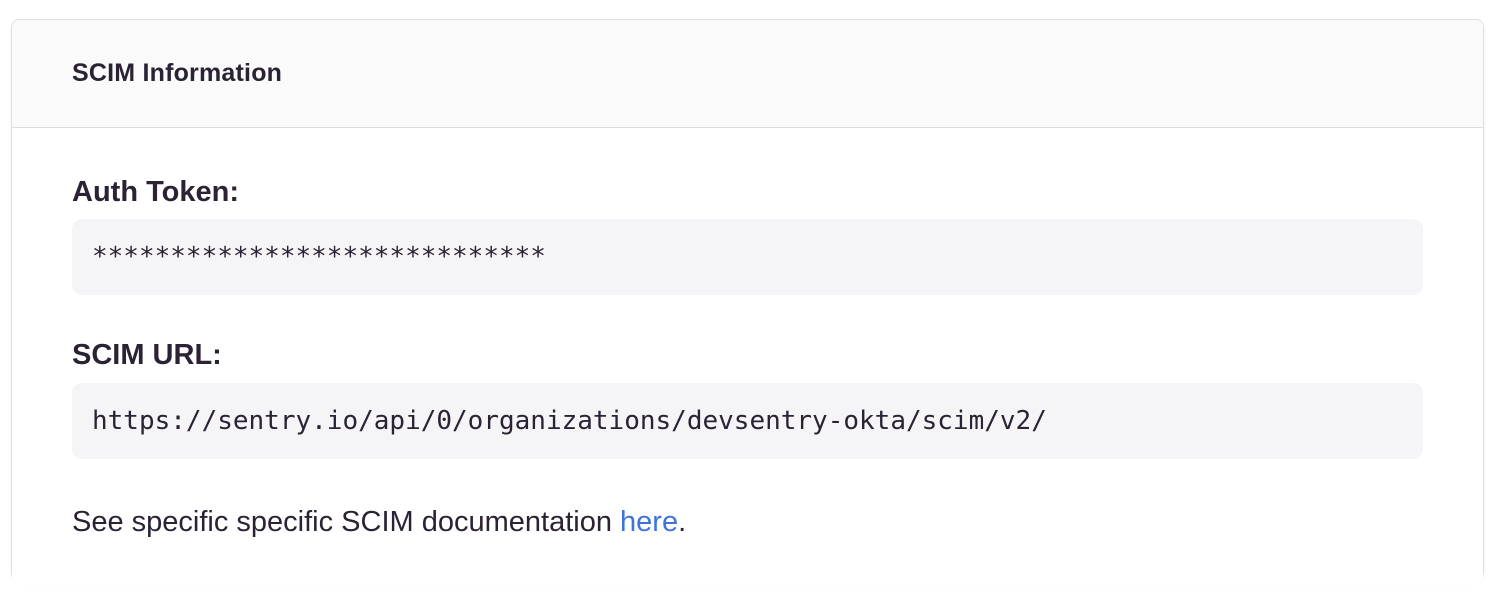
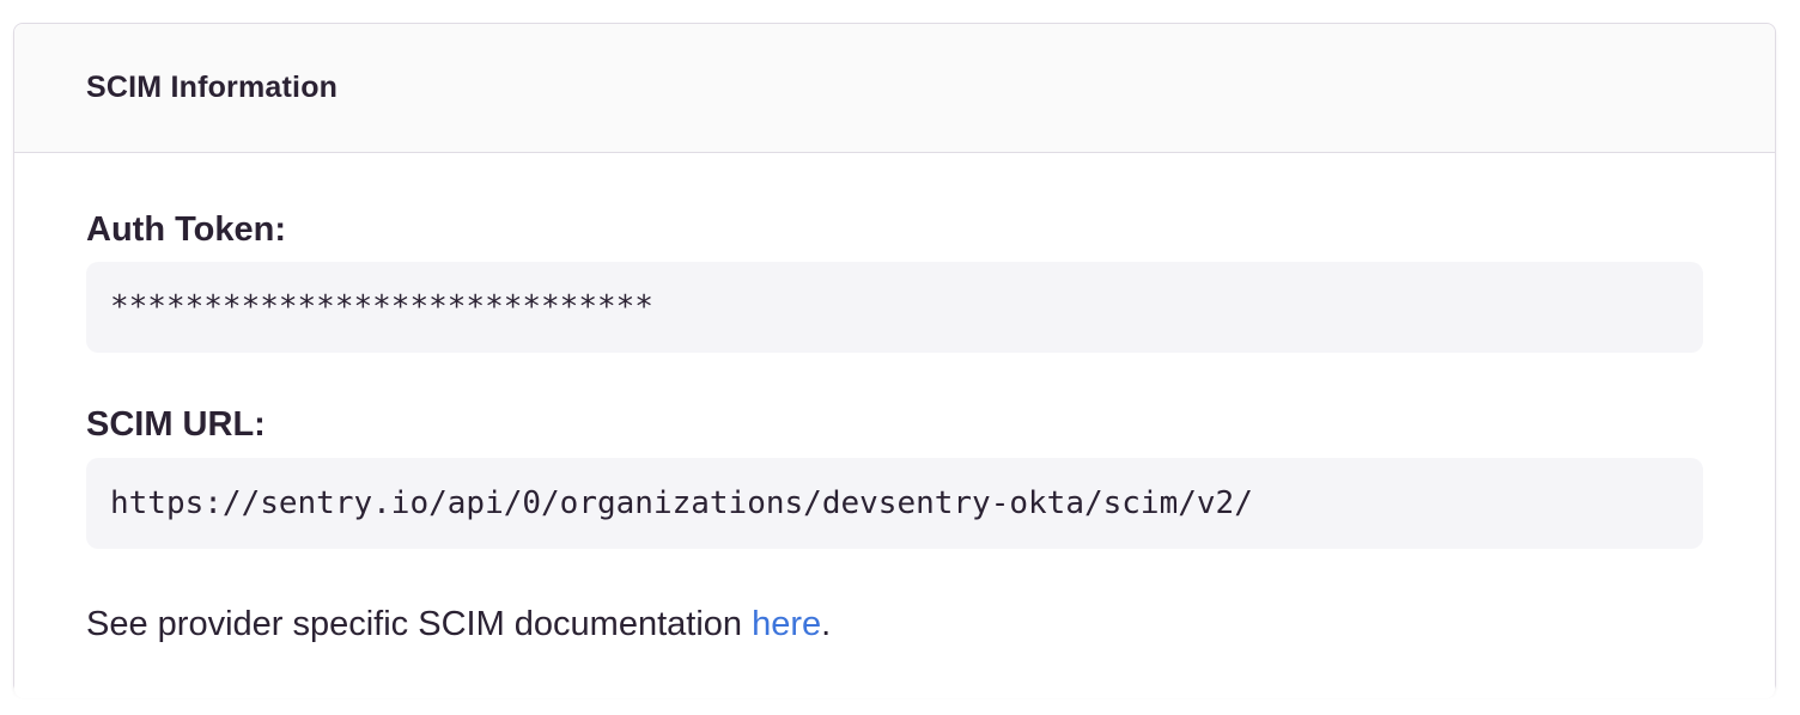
  SCIM Information
  Auth Token:
  *****************************
  SCIM URL:
  https://sentry.io/api/0/organizations/devsentry-okta/scim/v2/
- See specific specific SCIM documentation here.
+ See provider specific SCIM documentation here.
